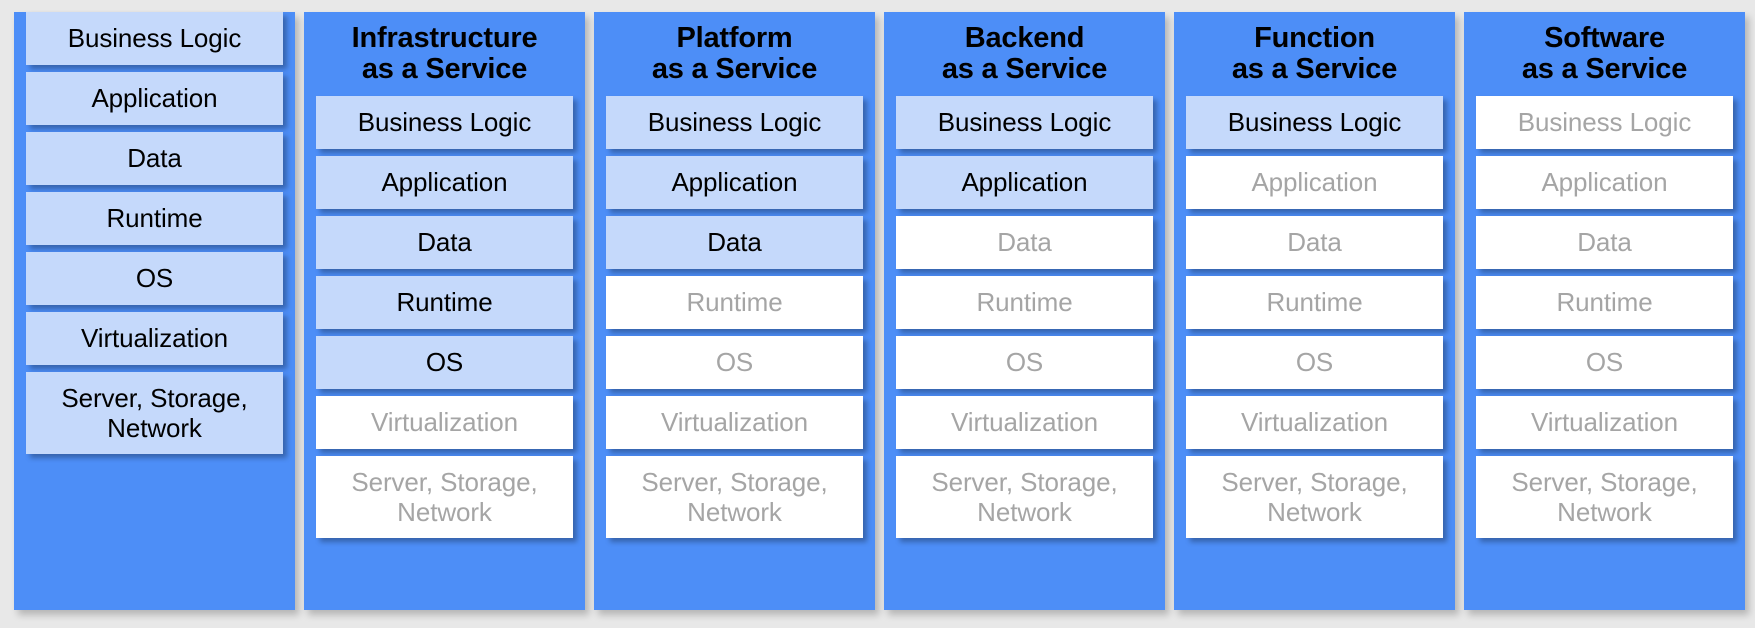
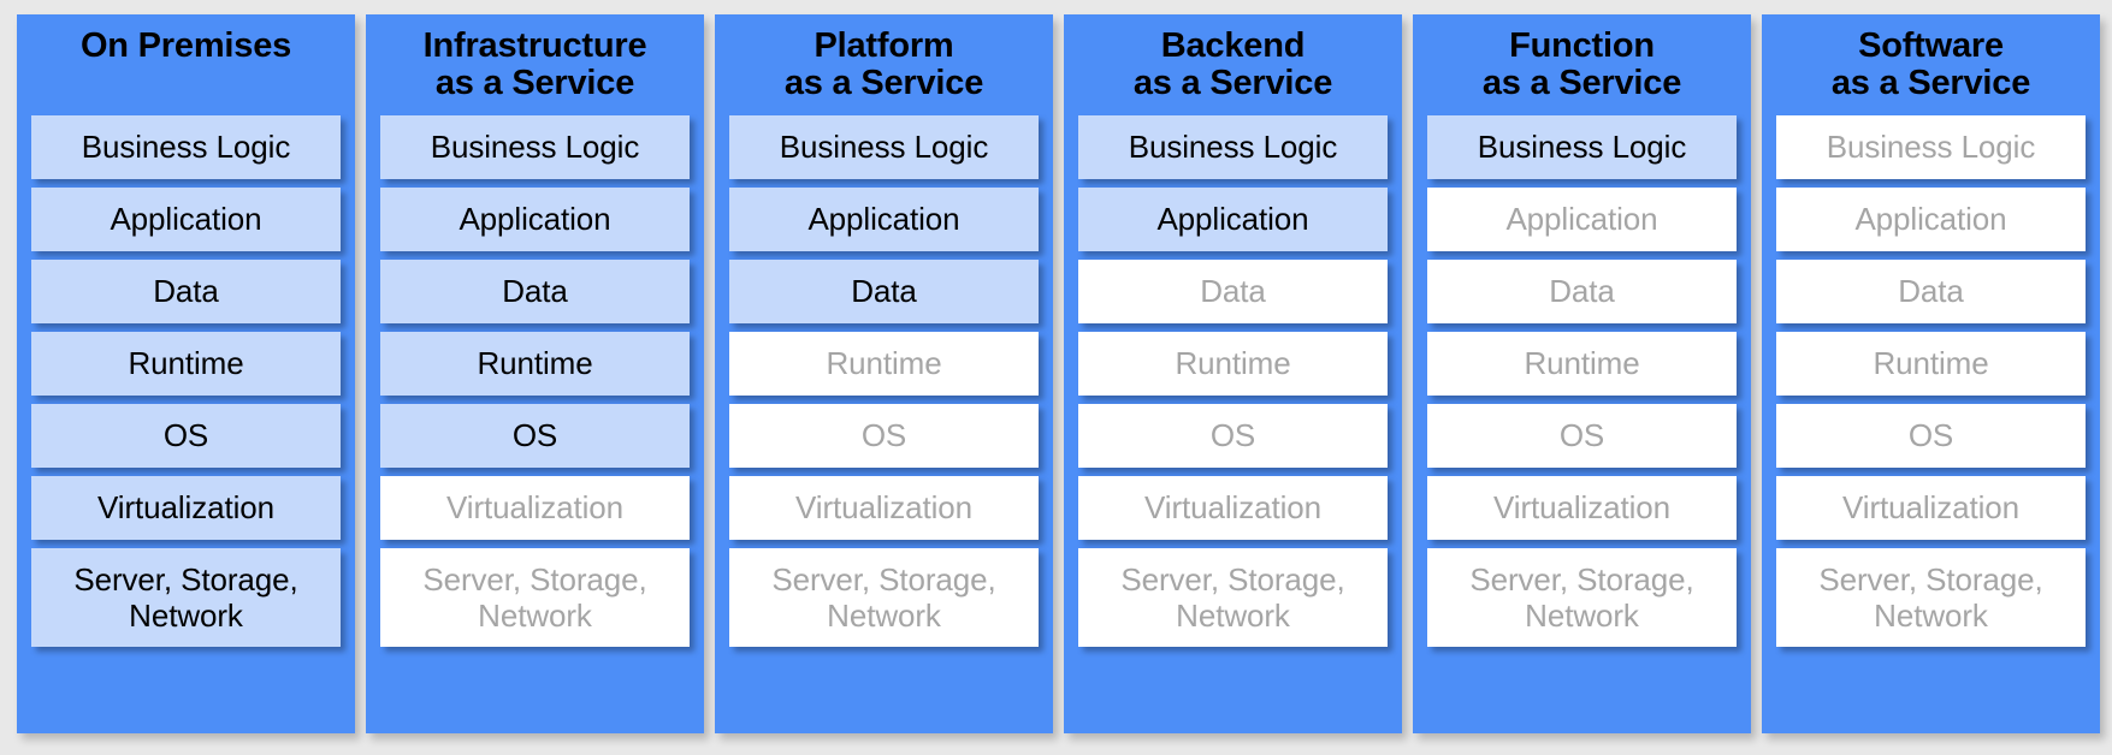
+ On Premises
  Business Logic
  Application
  Data
  Runtime
  OS
  Virtualization
  Server, Storage,
  Network
  Infrastructure
  as a Service
  Business Logic
  Application
  Data
  Runtime
  OS
  Virtualization
  Server, Storage,
  Network
  Platform
  as a Service
  Business Logic
  Application
  Data
  Runtime
  OS
  Virtualization
  Server, Storage,
  Network
  Backend
  as a Service
  Business Logic
  Application
  Data
  Runtime
  OS
  Virtualization
  Server, Storage,
  Network
  Function
  as a Service
  Business Logic
  Application
  Data
  Runtime
  OS
  Virtualization
  Server, Storage,
  Network
  Software
  as a Service
  Business Logic
  Application
  Data
  Runtime
  OS
  Virtualization
  Server, Storage,
  Network
